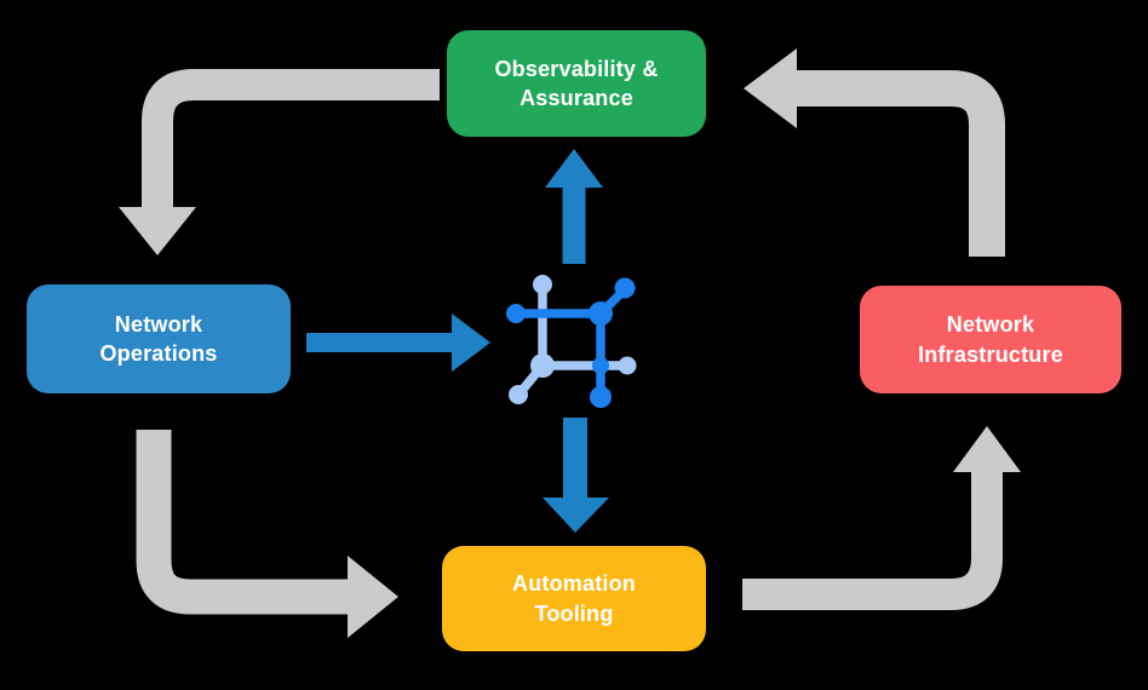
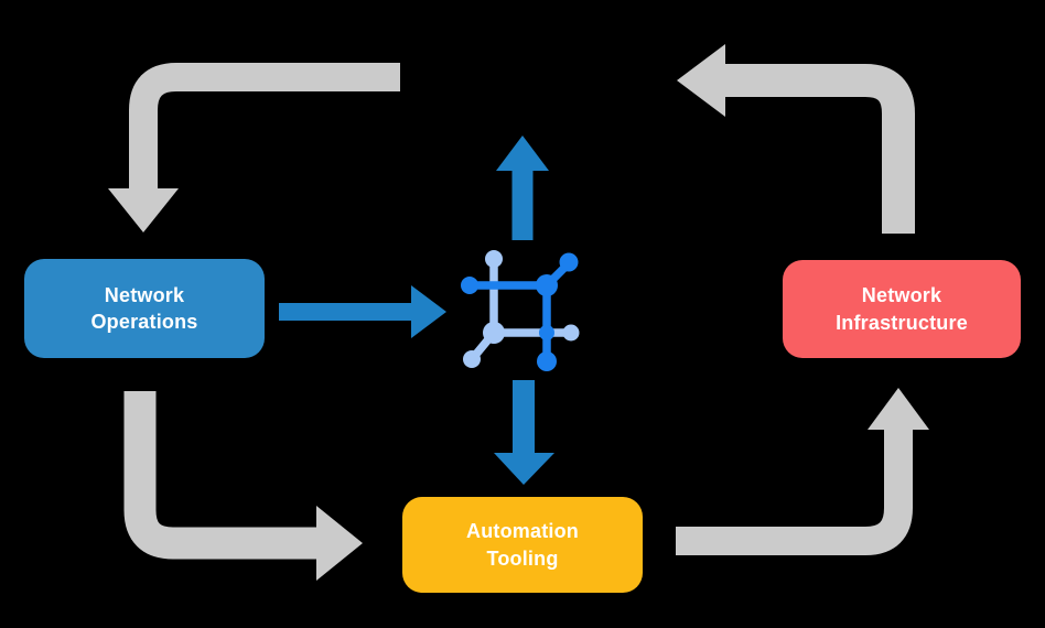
- Observability &
- Assurance
  Network
  Operations
  Network
  Infrastructure
  Automation
  Tooling
